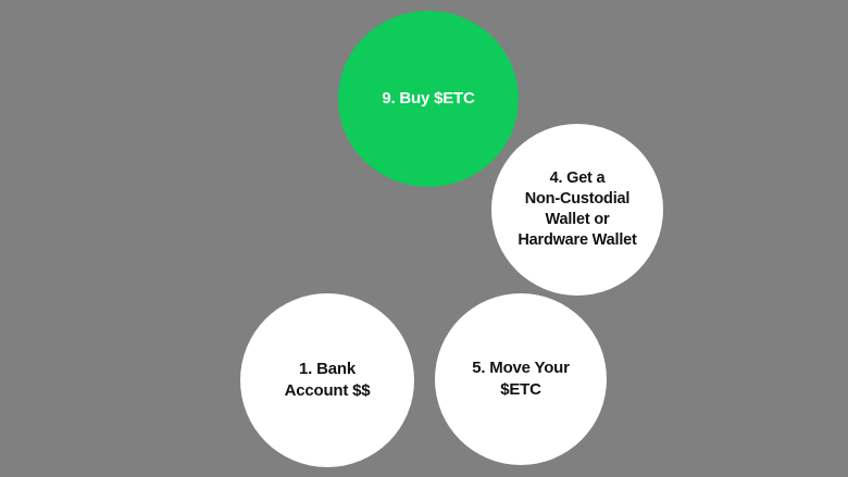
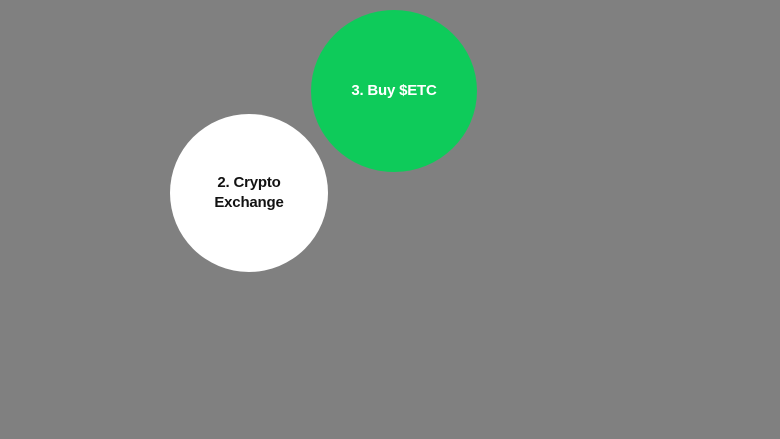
+ 2. Crypto
+ Exchange
- 9. Buy $ETC
+ 3. Buy $ETC
- 4. Get a
- Non-Custodial
- Wallet or
- Hardware Wallet
- 1. Bank
- Account $$
- 5. Move Your
- $ETC
